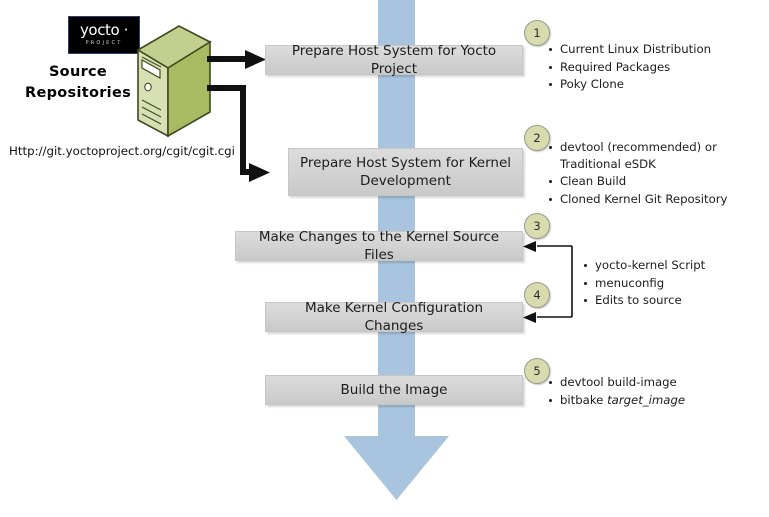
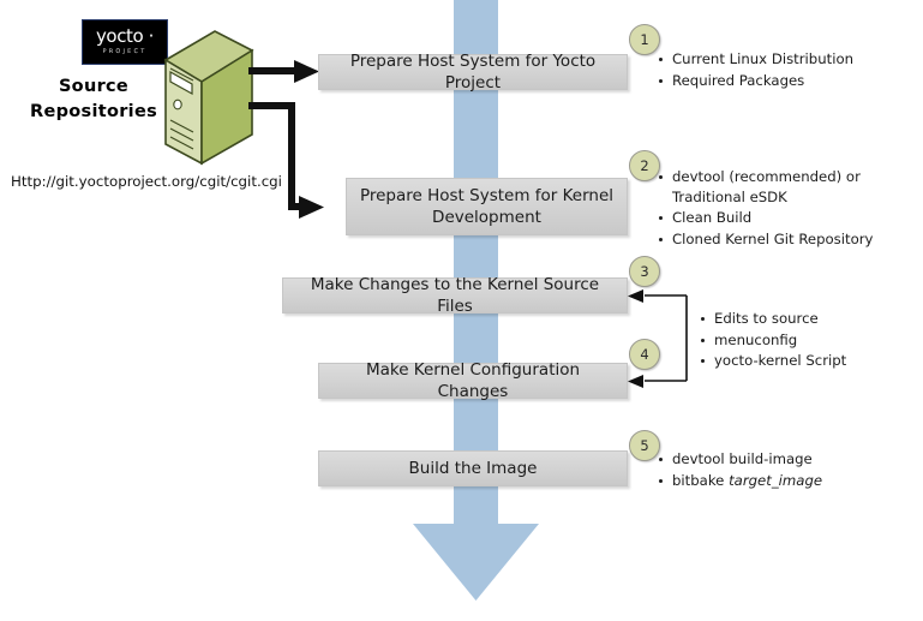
  yocto ·
  Source
  Repositories
  Http://git.yoctoproject.org/cgit/cgit.cgi
  Prepare Host System for Yocto Project
  Prepare Host System for Kernel Development
  Make Changes to the Kernel Source Files
  Make Kernel Configuration Changes
  Build the Image
  1
  2
  3
  4
  5
  Current Linux Distribution
  Required Packages
- Poky Clone
  devtool (recommended) or Traditional eSDK
  Clean Build
  Cloned Kernel Git Repository
- yocto-kernel Script
+ Edits to source
  menuconfig
- Edits to source
+ yocto-kernel Script
  devtool build-image
  bitbake target_image
